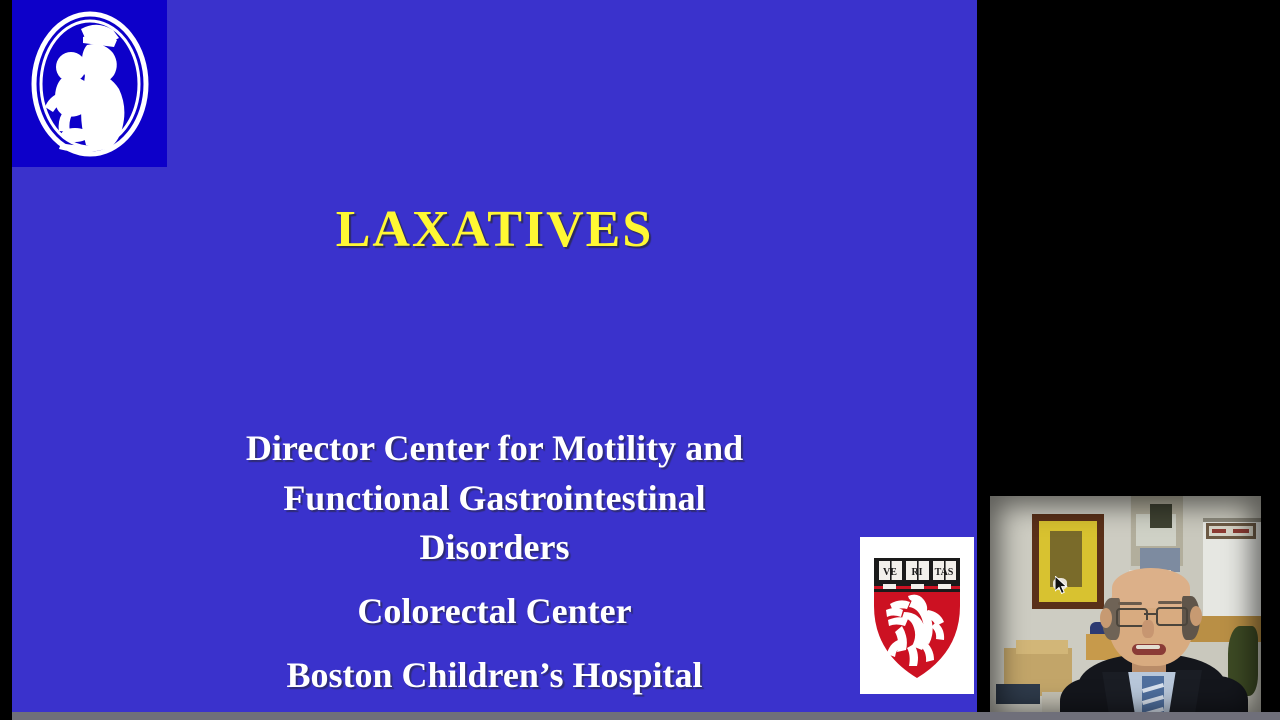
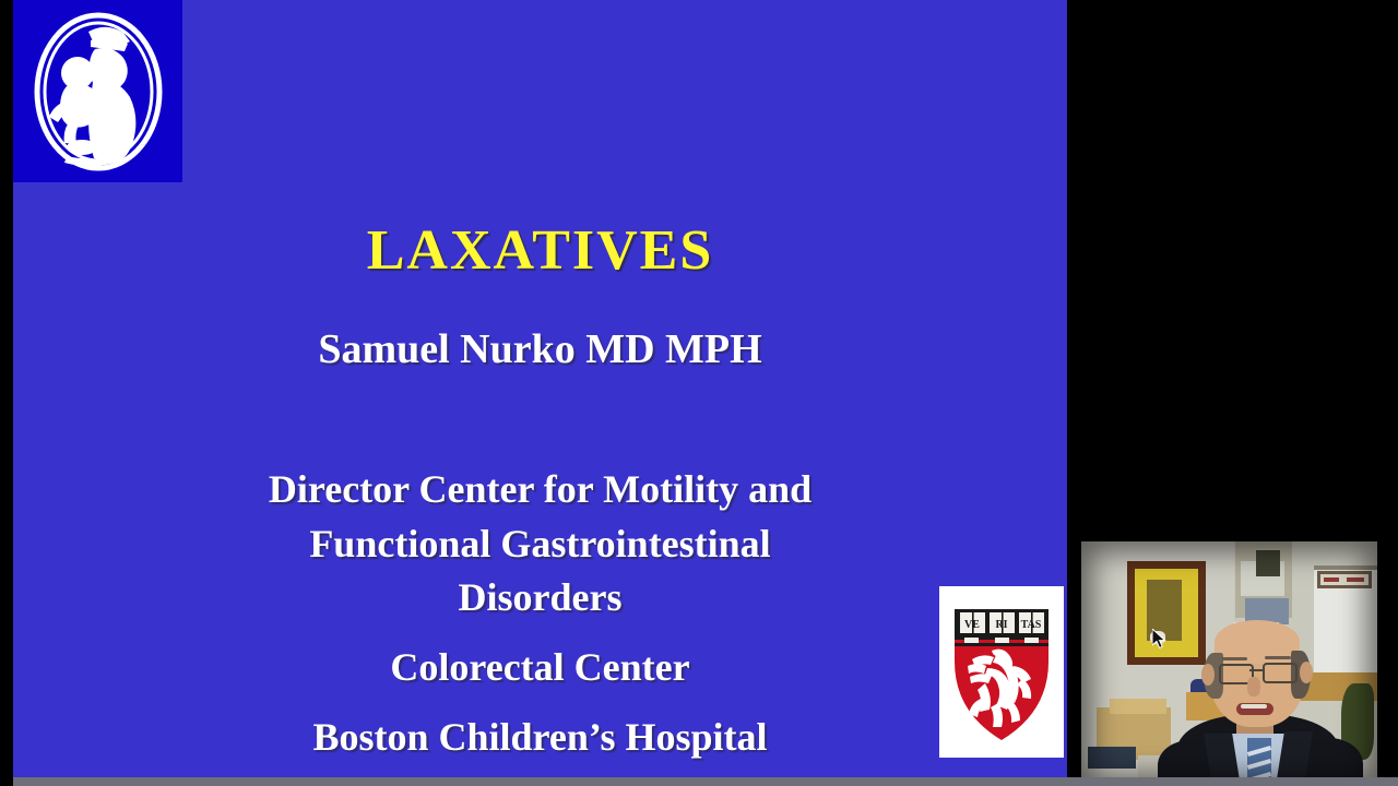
  LAXATIVES
+ Samuel Nurko MD MPH
  Director Center for Motility and
  Functional Gastrointestinal
  Disorders
  Colorectal Center
  Boston Children’s Hospital
  VE
  RI
  TAS
